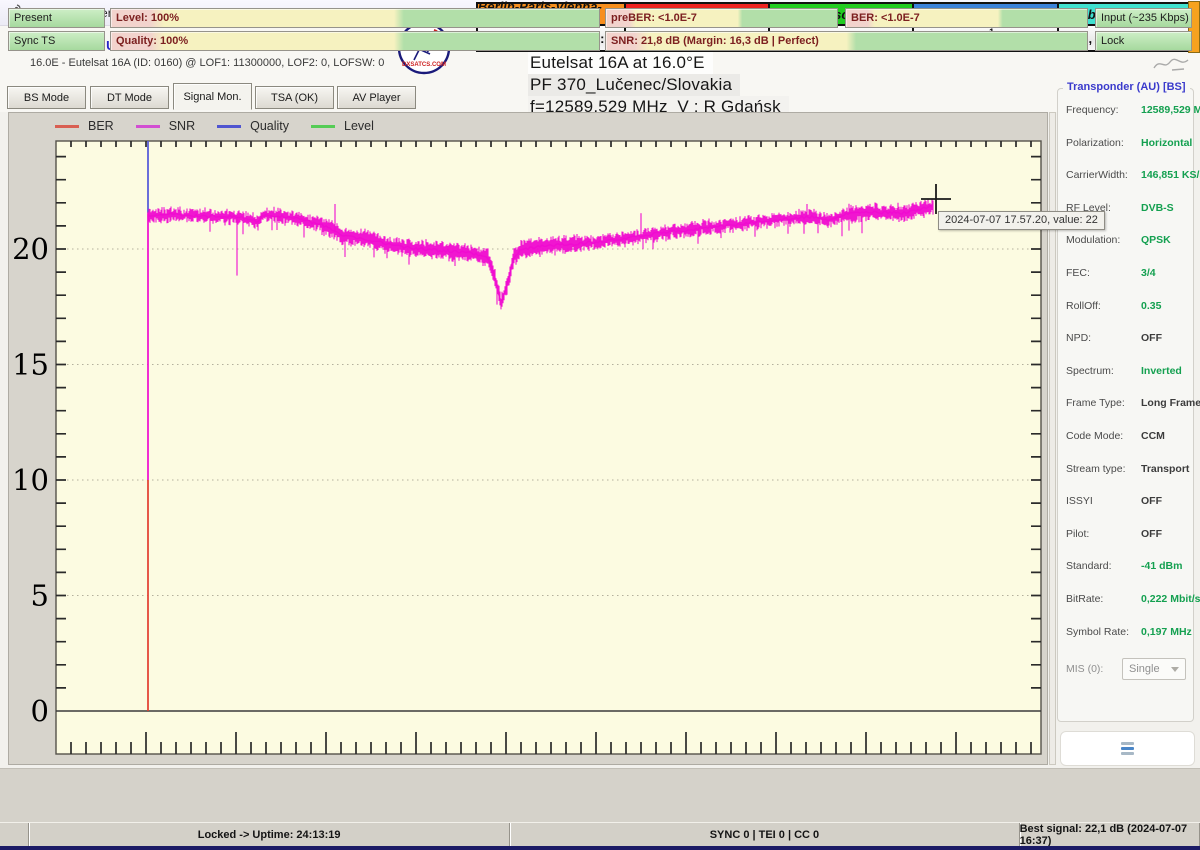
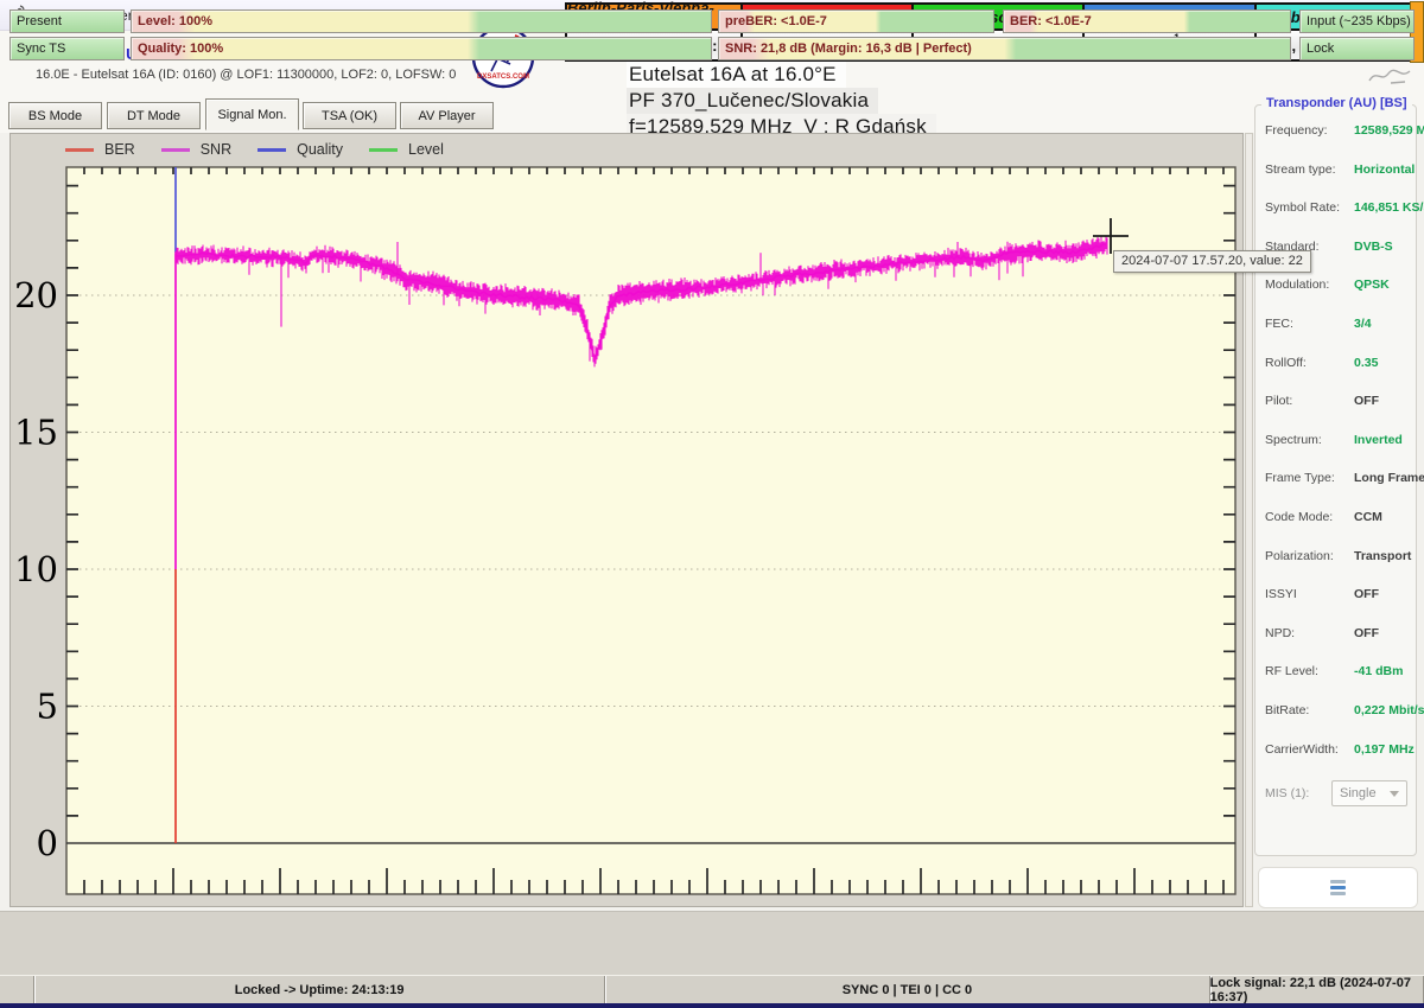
  16.0E - Eutelsat 16A (ID: 0160) @ LOF1: 11300000, LOF2: 0, LOFSW: 0
  Berlin-Paris-Vienna-
  Eutelsat 16A at 16.0°E
  PF 370_Lučenec/Slovakia
  f=12589,529 MHz_V : R Gdańsk
  BS Mode
  DT Mode
  Signal Mon.
  TSA (OK)
  AV Player
  0
  5
  10
  15
  20
  BER
  SNR
  Quality
  Level
  2024-07-07 17.57.20, value: 22
  Transponder (AU) [BS]
  Frequency:
  12589,529 M
- Polarization:
+ Stream type:
  Horizontal
- CarrierWidth:
+ Symbol Rate:
  146,851 KS/
- RF Level:
+ Standard:
  DVB-S
  Modulation:
  QPSK
  FEC:
  3/4
  RollOff:
  0.35
- NPD:
+ Pilot:
  OFF
  Spectrum:
  Inverted
  Frame Type:
  Long Frame
  Code Mode:
  CCM
- Stream type:
+ Polarization:
  Transport
  ISSYI
  OFF
- Pilot:
+ NPD:
  OFF
- Standard:
+ RF Level:
  -41 dBm
  BitRate:
  0,222 Mbit/s
- Symbol Rate:
+ CarrierWidth:
  0,197 MHz
- MIS (0):
+ MIS (1):
  Single
  Present
  Level: 100%
  preBER: <1.0E-7
  BER: <1.0E-7
  Input (~235 Kbps)
  Sync TS
  Quality: 100%
  SNR: 21,8 dB (Margin: 16,3 dB | Perfect)
  Lock
  Locked -> Uptime: 24:13:19
  SYNC 0 | TEI 0 | CC 0
- Best signal: 22,1 dB (2024-07-07 16:37)
+ Lock signal: 22,1 dB (2024-07-07 16:37)
